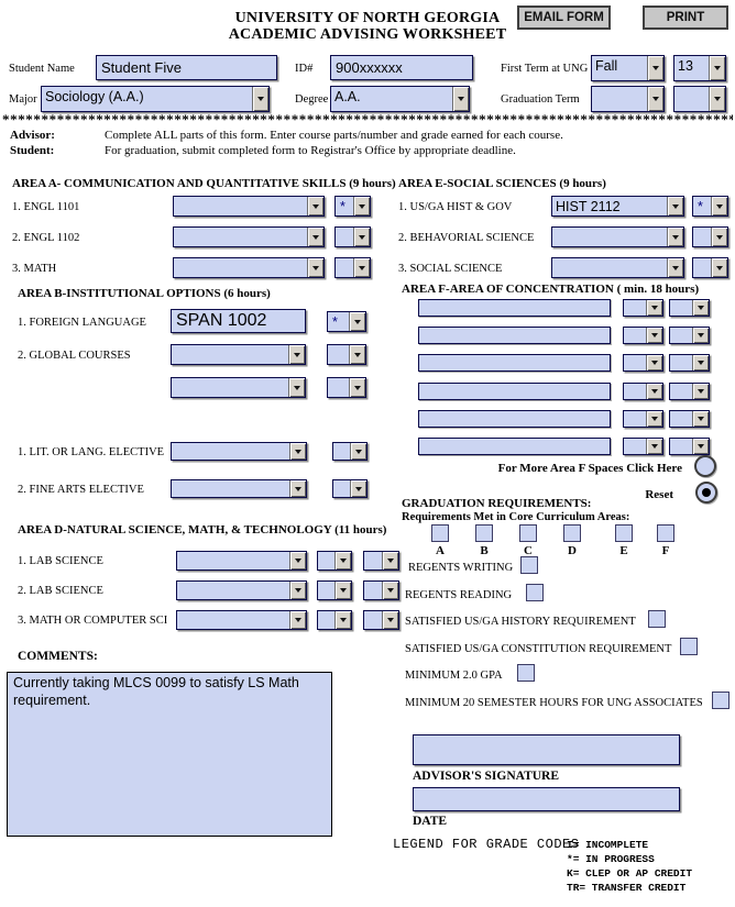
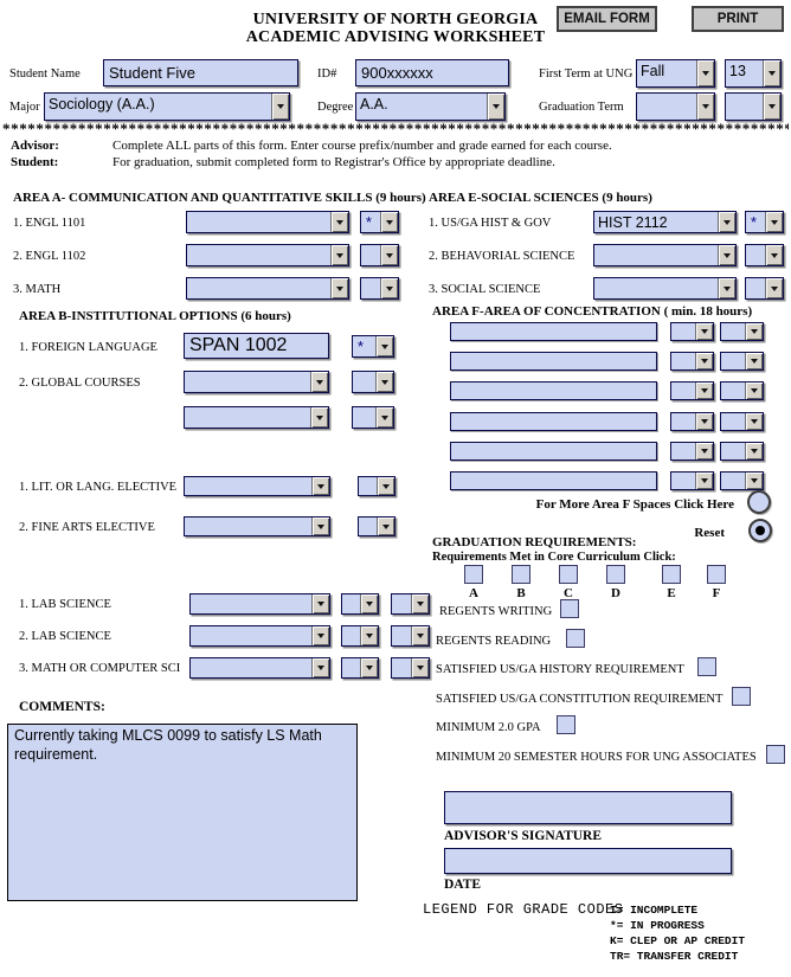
  UNIVERSITY OF NORTH GEORGIA
  ACADEMIC ADVISING WORKSHEET
  EMAIL FORM
  PRINT
  Student Name
  Student Five
  ID#
  900xxxxxx
  First Term at UNG
  Fall
  13
  Major
  Sociology (A.A.)
  Degree
  A.A.
  Graduation Term
  **********************************************************************************************
  Advisor:
- Complete ALL parts of this form. Enter course parts/number and grade earned for each course.
+ Complete ALL parts of this form. Enter course prefix/number and grade earned for each course.
  Student:
  For graduation, submit completed form to Registrar's Office by appropriate deadline.
  AREA A- COMMUNICATION AND QUANTITATIVE SKILLS (9 hours)
  1. ENGL 1101
  *
  2. ENGL 1102
  3. MATH
  AREA E-SOCIAL SCIENCES (9 hours)
  1. US/GA HIST & GOV
  HIST 2112
  *
  2. BEHAVORIAL SCIENCE
  3. SOCIAL SCIENCE
  AREA B-INSTITUTIONAL OPTIONS (6 hours)
  1. FOREIGN LANGUAGE
  SPAN 1002
  *
  2. GLOBAL COURSES
  AREA F-AREA OF CONCENTRATION ( min. 18 hours)
  For More Area F Spaces Click Here
  Reset
  1. LIT. OR LANG. ELECTIVE
  2. FINE ARTS ELECTIVE
  GRADUATION REQUIREMENTS:
- Requirements Met in Core Curriculum Areas:
+ Requirements Met in Core Curriculum Click:
  A
  B
  C
  D
  E
  F
  REGENTS WRITING
  REGENTS READING
  SATISFIED US/GA HISTORY REQUIREMENT
  SATISFIED US/GA CONSTITUTION REQUIREMENT
  MINIMUM 2.0 GPA
  MINIMUM 20 SEMESTER HOURS FOR UNG ASSOCIATES
- AREA D-NATURAL SCIENCE, MATH, & TECHNOLOGY (11 hours)
  1. LAB SCIENCE
  2. LAB SCIENCE
  3. MATH OR COMPUTER SCI
  COMMENTS:
  Currently taking MLCS 0099 to satisfy LS Math requirement.
  ADVISOR'S SIGNATURE
  DATE
  LEGEND FOR GRADE CODES
  I= INCOMPLETE
  *= IN PROGRESS
  K= CLEP OR AP CREDIT
  TR= TRANSFER CREDIT
